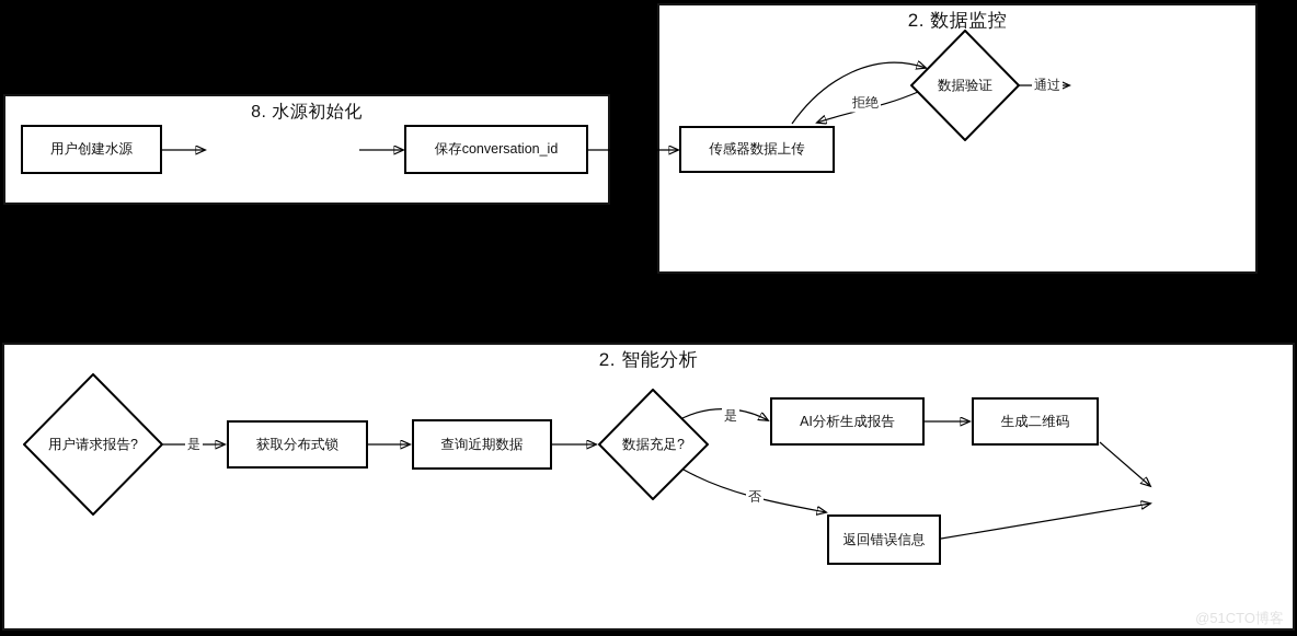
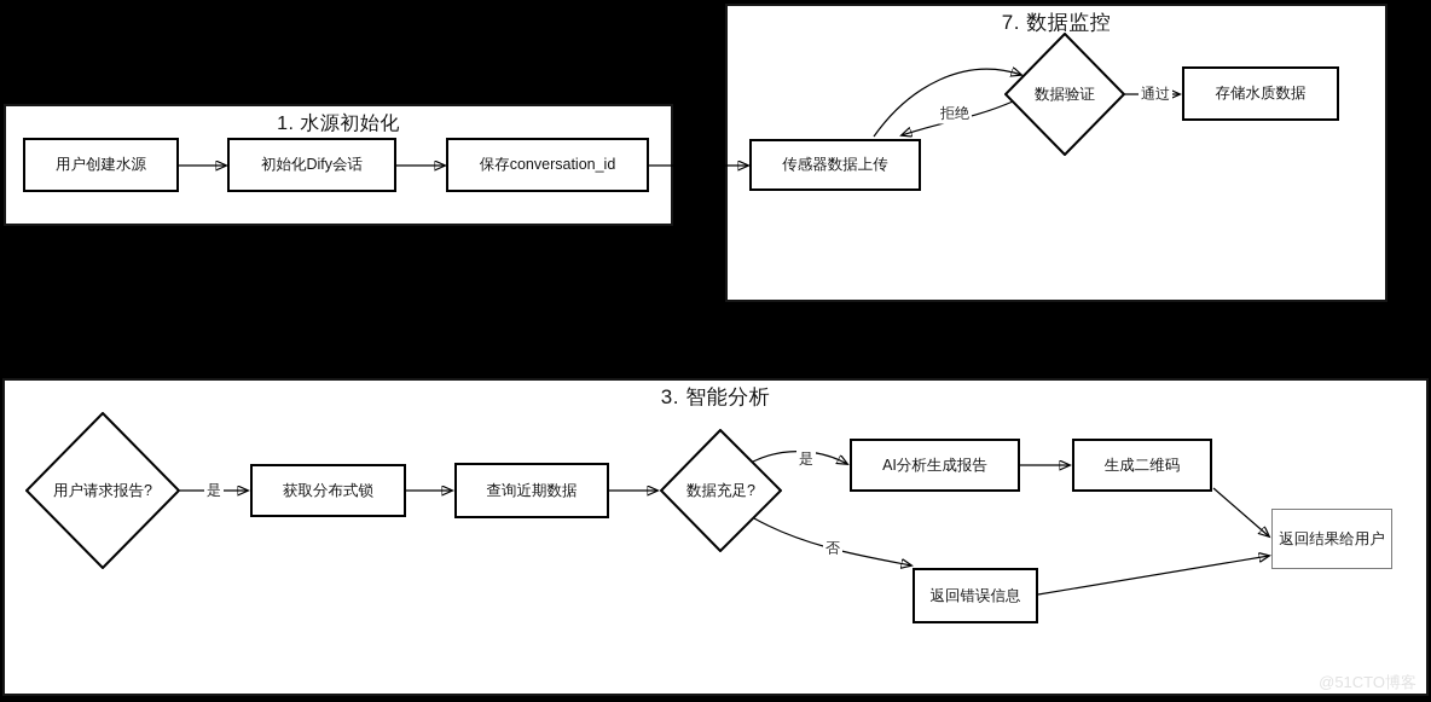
- 8. 水源初始化
+ 1. 水源初始化
- 2. 数据监控
+ 7. 数据监控
- 2. 智能分析
+ 3. 智能分析
  用户创建水源
+ 初始化Dify会话
  保存conversation_id
  传感器数据上传
+ 存储水质数据
  获取分布式锁
  查询近期数据
  AI分析生成报告
  生成二维码
+ 返回结果给用户
  返回错误信息
  数据验证
  用户请求报告?
  数据充足?
  通过
  拒绝
  是
  是
  否
  @51CTO博客
